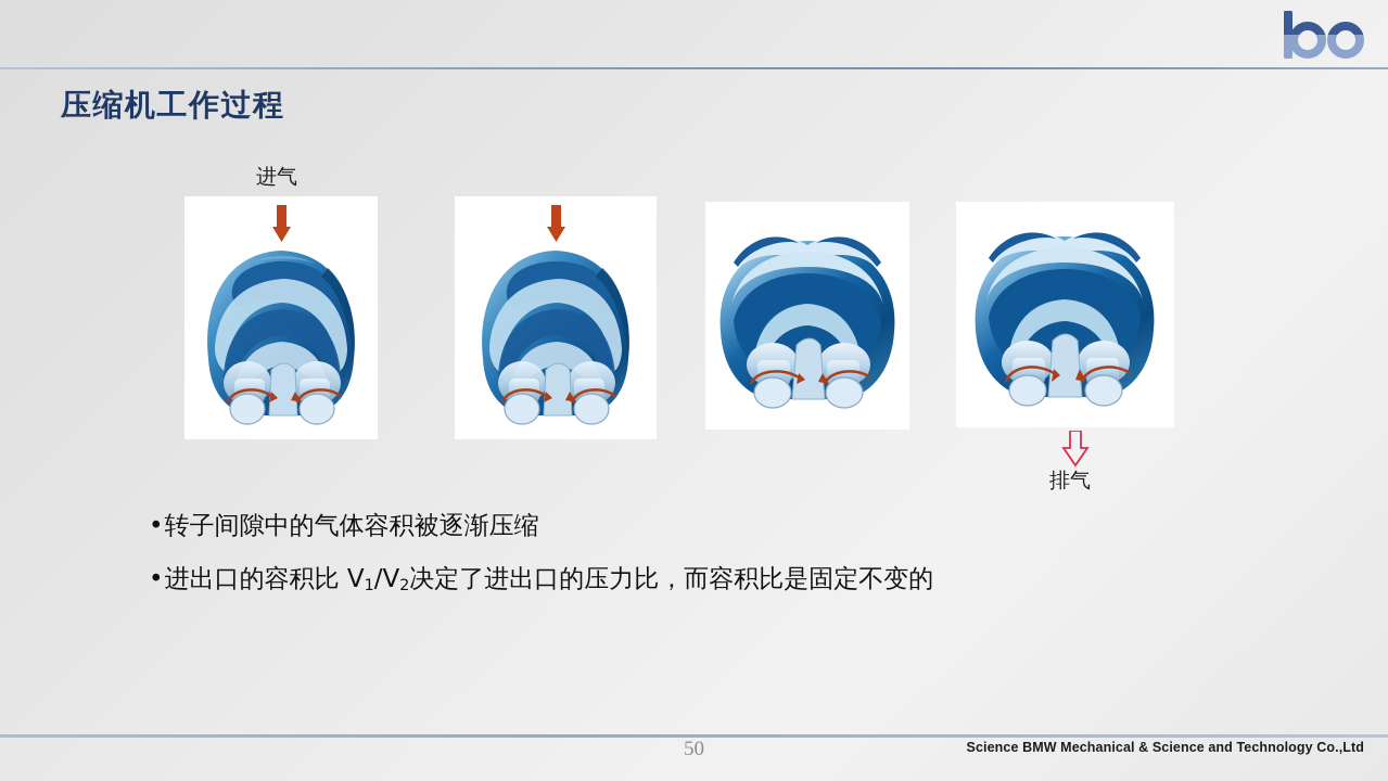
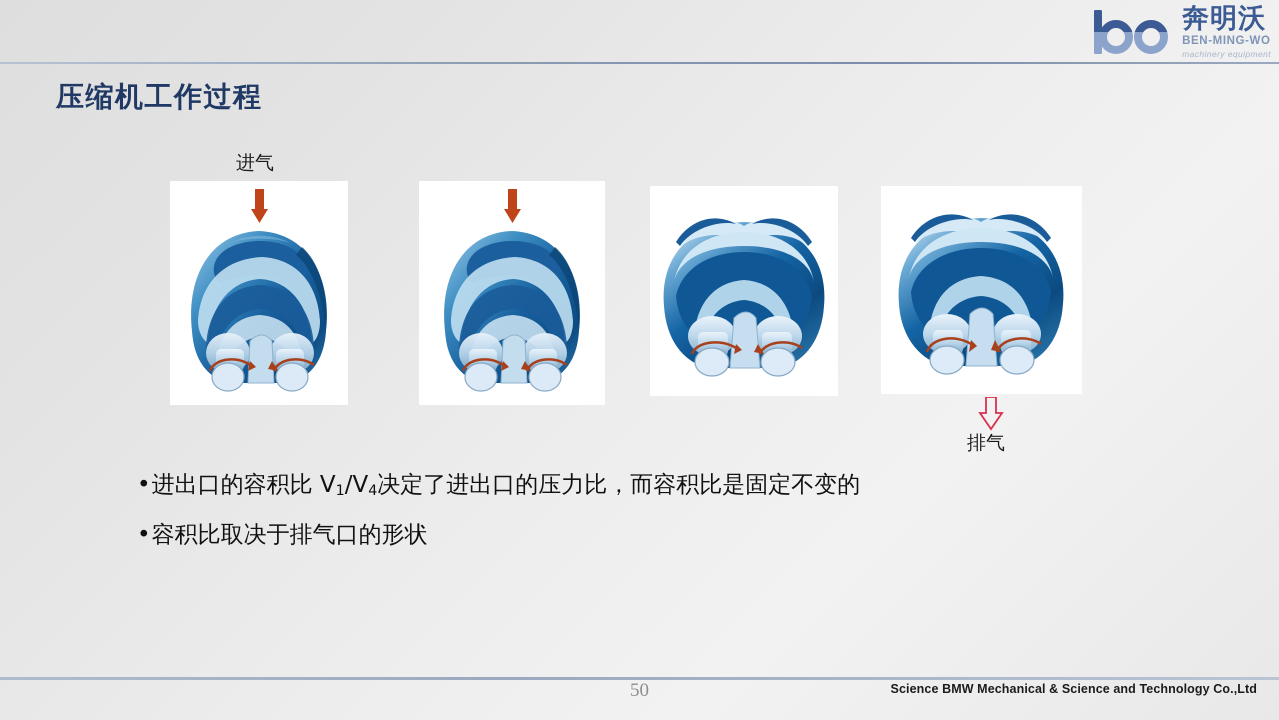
+ 奔明沃
+ BEN-MING-WO
+ machinery equipment
  压缩机工作过程
  进气
  排气
- •转子间隙中的气体容积被逐渐压缩
- •进出口的容积比 V1/V2决定了进出口的压力比，而容积比是固定不变的
+ •进出口的容积比 V1/V4决定了进出口的压力比，而容积比是固定不变的
+ •容积比取决于排气口的形状
  50
  Science BMW Mechanical & Science and Technology Co.,Ltd
